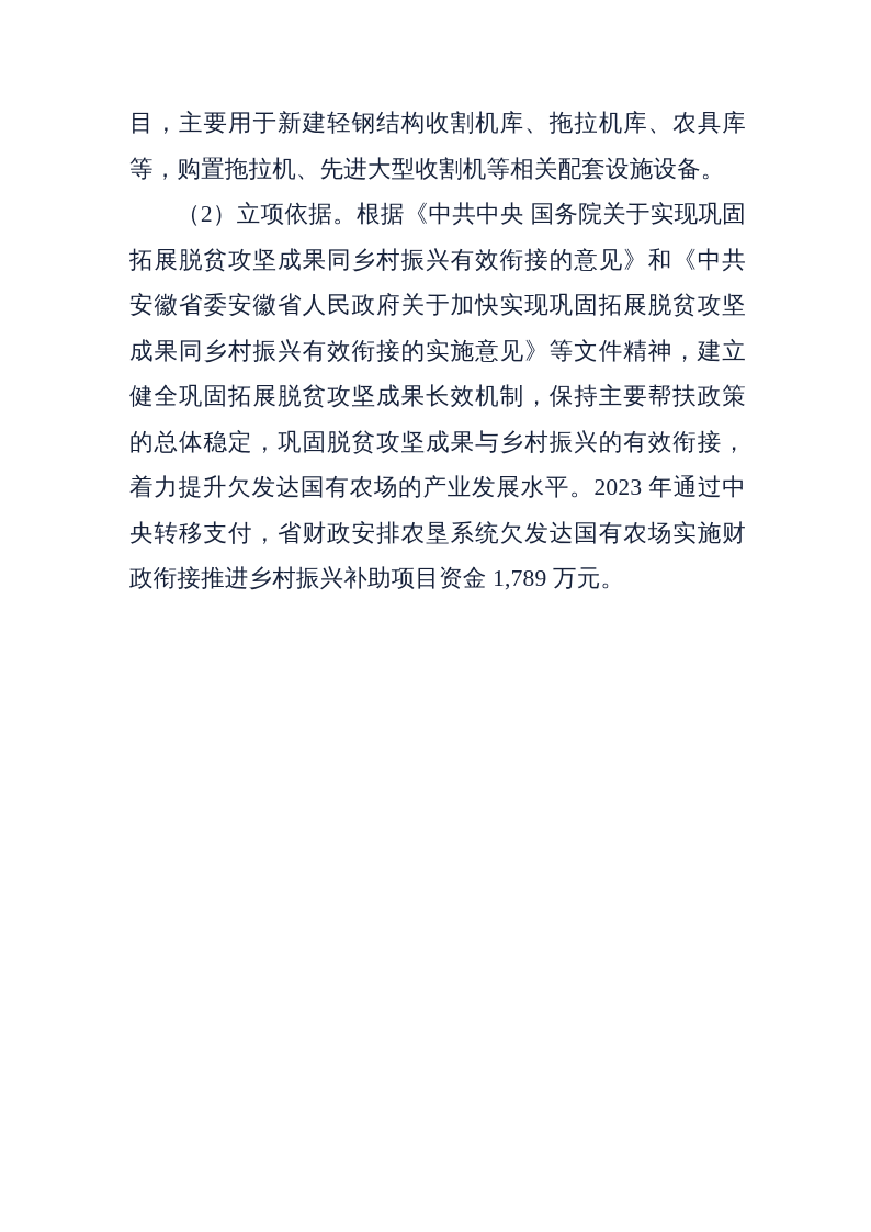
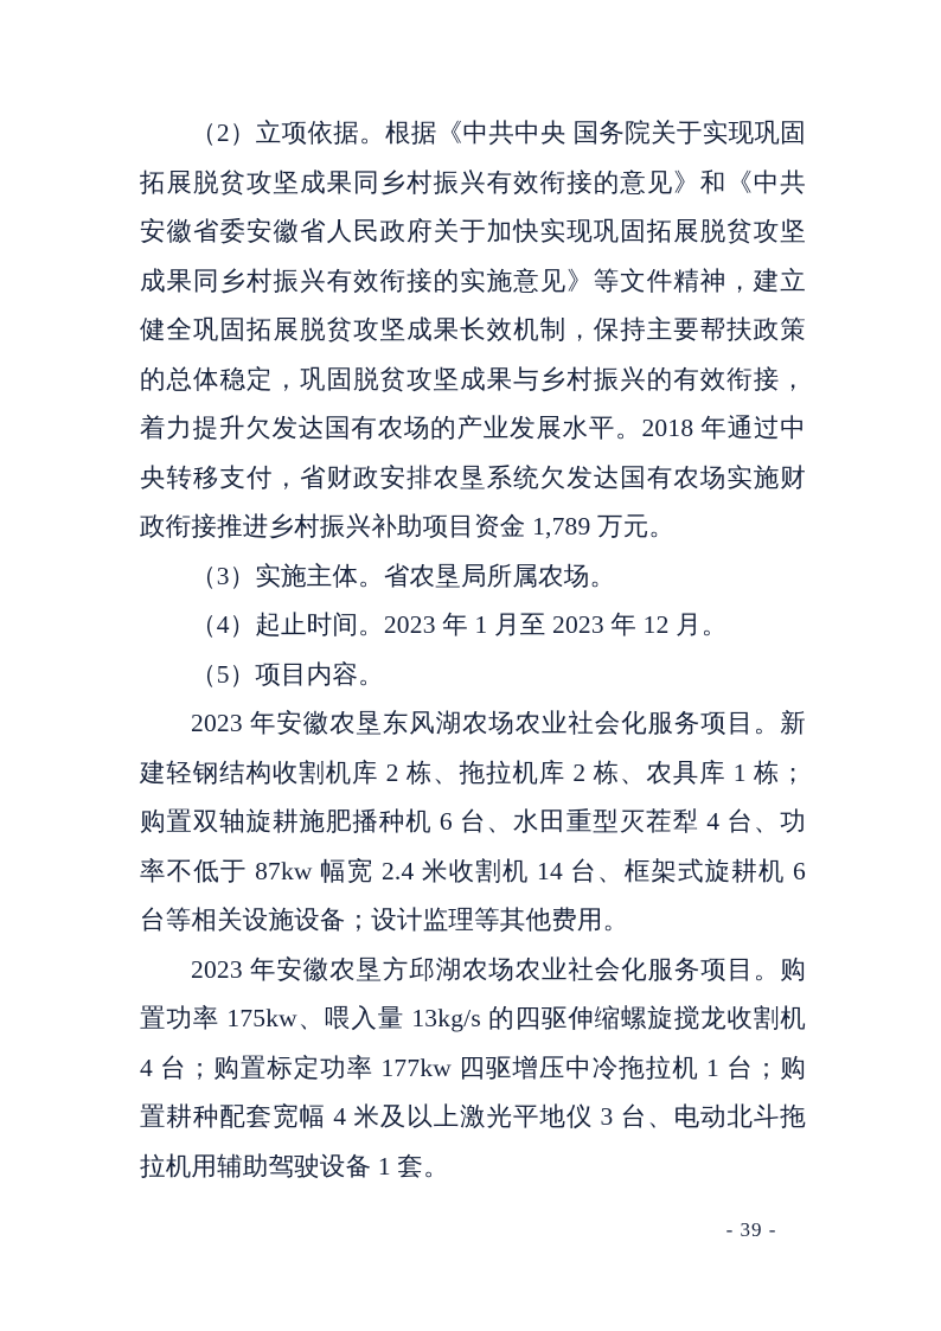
- 目，主要用于新建轻钢结构收割机库、拖拉机库、农具库等，购置拖拉机、先进大型收割机等相关配套设施设备。
- （2）立项依据。根据《中共中央 国务院关于实现巩固拓展脱贫攻坚成果同乡村振兴有效衔接的意见》和《中共安徽省委安徽省人民政府关于加快实现巩固拓展脱贫攻坚成果同乡村振兴有效衔接的实施意见》等文件精神，建立健全巩固拓展脱贫攻坚成果长效机制，保持主要帮扶政策的总体稳定，巩固脱贫攻坚成果与乡村振兴的有效衔接，着力提升欠发达国有农场的产业发展水平。2023 年通过中央转移支付，省财政安排农垦系统欠发达国有农场实施财政衔接推进乡村振兴补助项目资金 1,789 万元。
+ （2）立项依据。根据《中共中央 国务院关于实现巩固拓展脱贫攻坚成果同乡村振兴有效衔接的意见》和《中共安徽省委安徽省人民政府关于加快实现巩固拓展脱贫攻坚成果同乡村振兴有效衔接的实施意见》等文件精神，建立健全巩固拓展脱贫攻坚成果长效机制，保持主要帮扶政策的总体稳定，巩固脱贫攻坚成果与乡村振兴的有效衔接，着力提升欠发达国有农场的产业发展水平。2018 年通过中央转移支付，省财政安排农垦系统欠发达国有农场实施财政衔接推进乡村振兴补助项目资金 1,789 万元。
+ （3）实施主体。省农垦局所属农场。
+ （4）起止时间。2023 年 1 月至 2023 年 12 月。
+ （5）项目内容。
+ 2023 年安徽农垦东风湖农场农业社会化服务项目。新建轻钢结构收割机库 2 栋、拖拉机库 2 栋、农具库 1 栋；购置双轴旋耕施肥播种机 6 台、水田重型灭茬犁 4 台、功率不低于 87kw 幅宽 2.4 米收割机 14 台、框架式旋耕机 6 台等相关设施设备；设计监理等其他费用。
+ 2023 年安徽农垦方邱湖农场农业社会化服务项目。购置功率 175kw、喂入量 13kg/s 的四驱伸缩螺旋搅龙收割机 4 台；购置标定功率 177kw 四驱增压中冷拖拉机 1 台；购置耕种配套宽幅 4 米及以上激光平地仪 3 台、电动北斗拖拉机用辅助驾驶设备 1 套。
+ - 39 -
